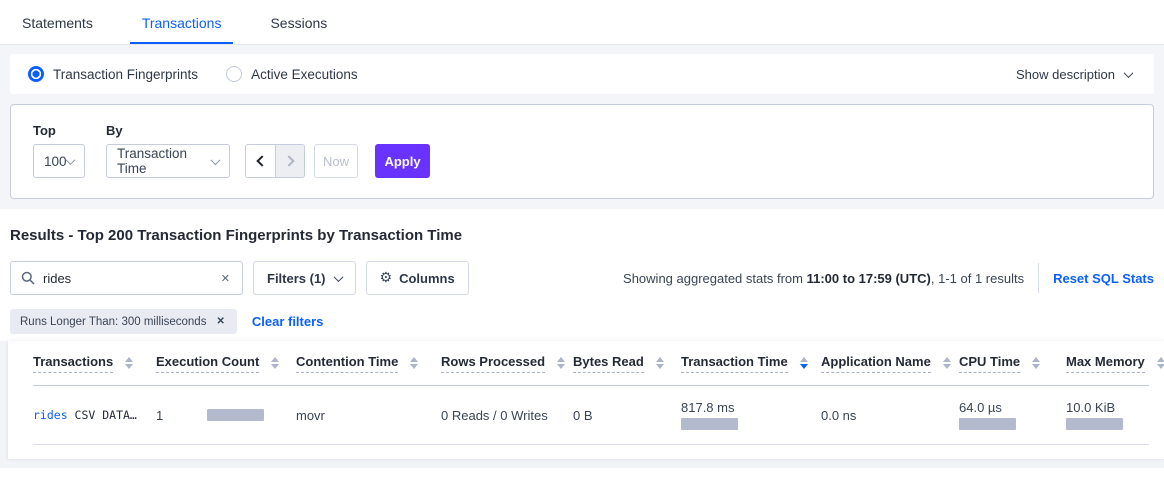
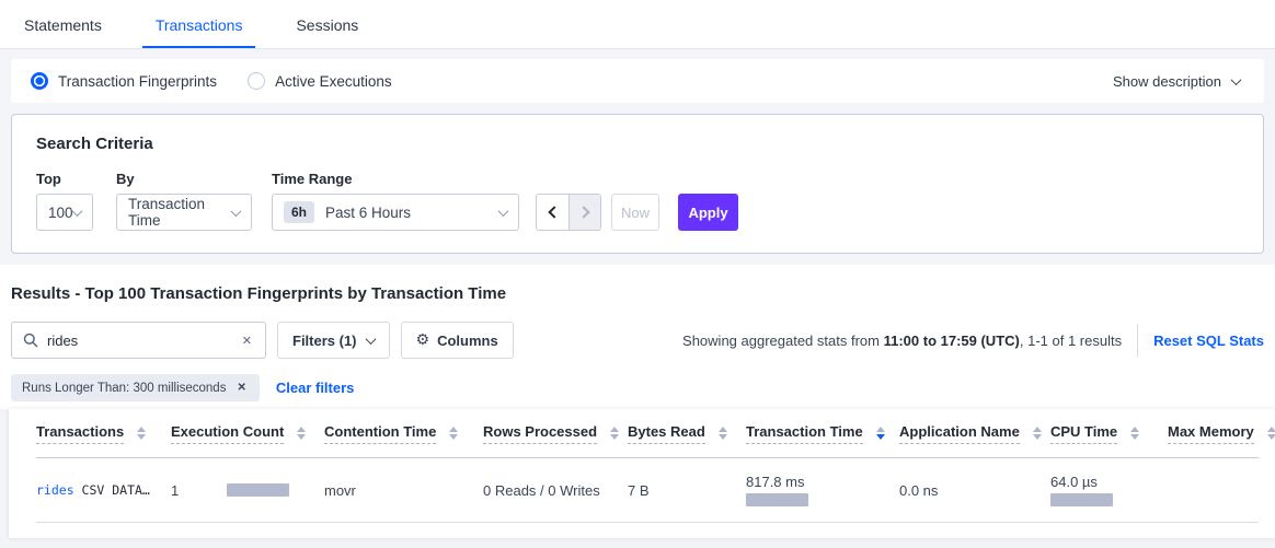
  Statements
  Transactions
  Sessions
  Transaction Fingerprints
  Active Executions
  Show description
+ Search Criteria
  Top
  100
  By
  Transaction Time
+ Time Range
+ 6h
+ Past 6 Hours
  Now
  Apply
- Results - Top 200 Transaction Fingerprints by Transaction Time
+ Results - Top 100 Transaction Fingerprints by Transaction Time
  rides
  ✕
  Filters (1)
  ⚙
  Columns
  Showing aggregated stats from 11:00 to 17:59 (UTC), 1-1 of 1 results
  Reset SQL Stats
  Runs Longer Than: 300 milliseconds
  ✕
  Clear filters
  Transactions
  Execution Count
  Contention Time
  Rows Processed
  Bytes Read
  Transaction Time
  Application Name
  CPU Time
  Max Memory
  rides CSV DATA…
  1
  movr
  0 Reads / 0 Writes
- 0 B
+ 7 B
  817.8 ms
  0.0 ns
  64.0 µs
- 10.0 KiB
